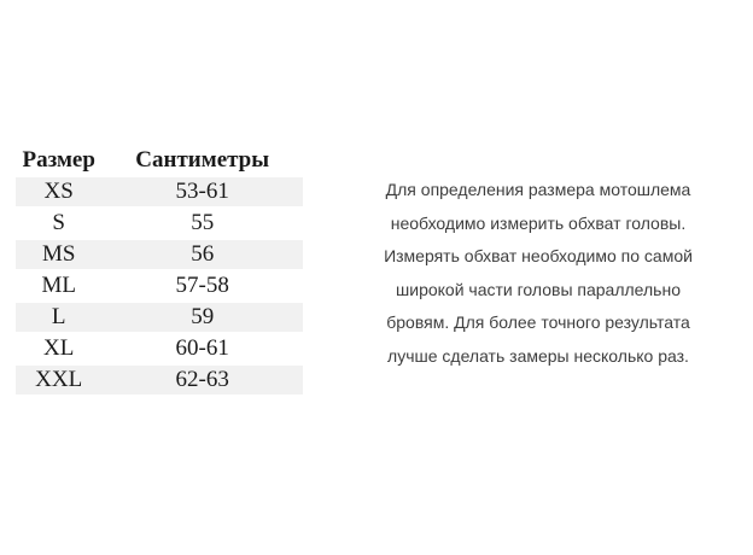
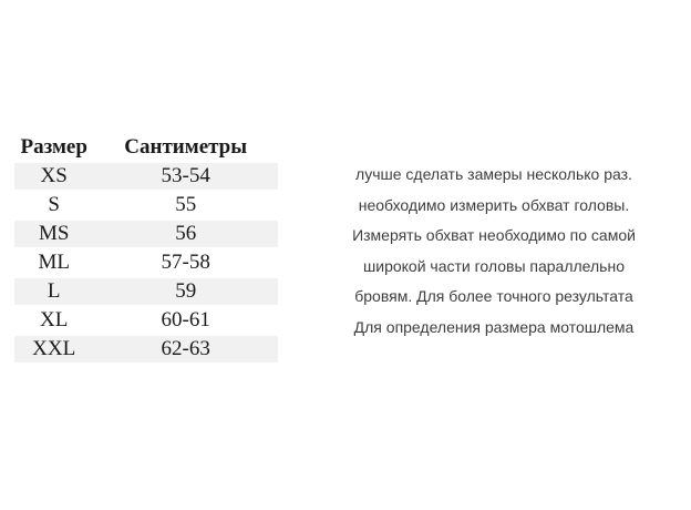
  Размер	Сантиметры
- XS	53-61
+ XS	53-54
  S	55
  MS	56
  ML	57-58
  L	59
  XL	60-61
  XXL	62-63
- Для определения размера мотошлема
+ лучше сделать замеры несколько раз.
  необходимо измерить обхват головы.
  Измерять обхват необходимо по самой
  широкой части головы параллельно
  бровям. Для более точного результата
- лучше сделать замеры несколько раз.
+ Для определения размера мотошлема
